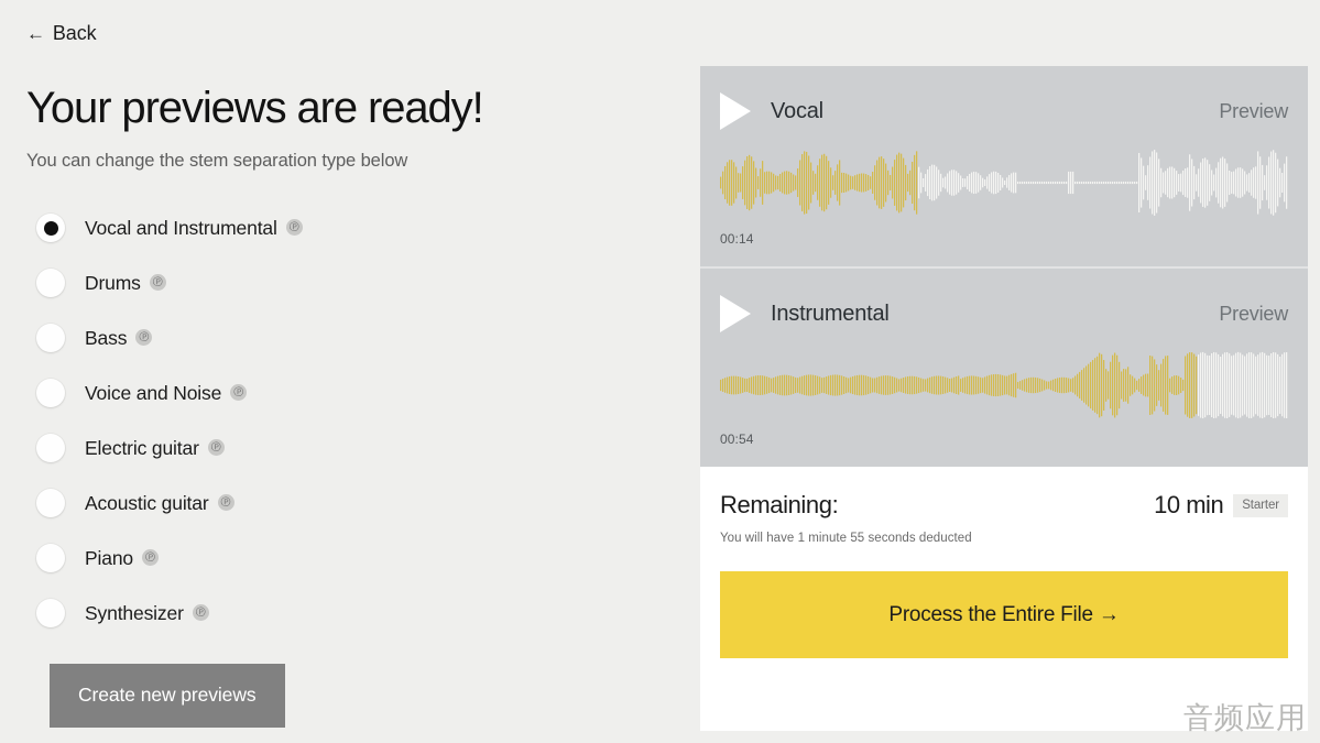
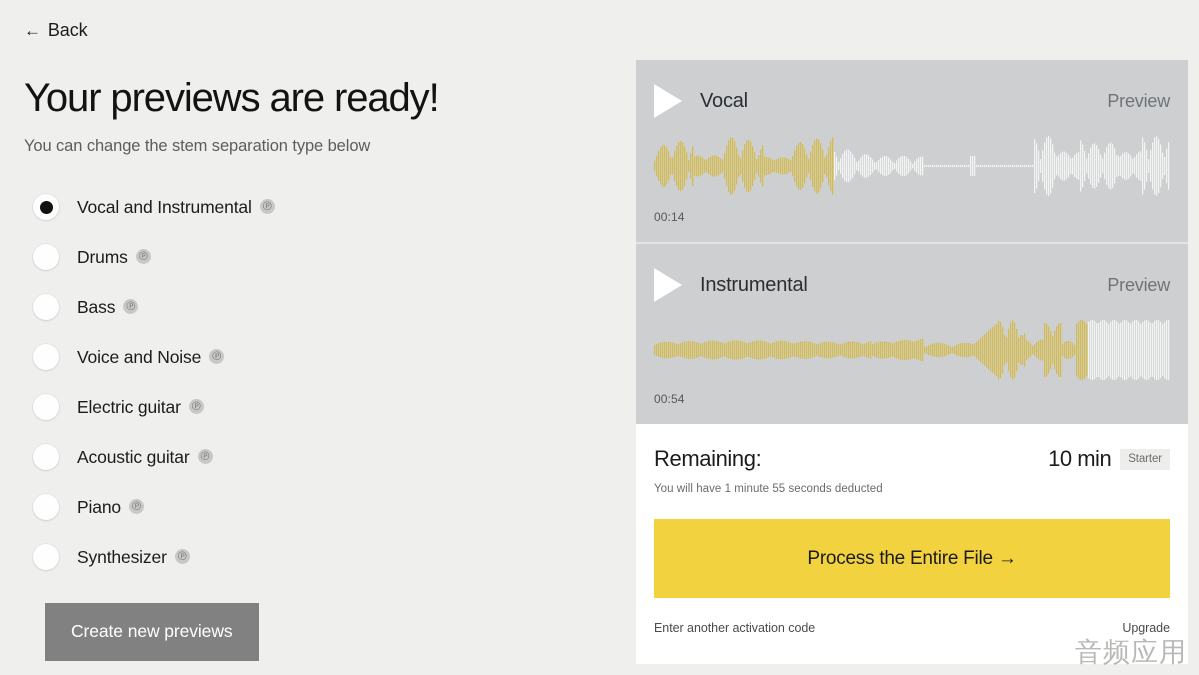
  ←
  Back
  Your previews are ready!
  You can change the stem separation type below
  Vocal and Instrumental
  Ⓟ
  Drums
  Ⓟ
  Bass
  Ⓟ
  Voice and Noise
  Ⓟ
  Electric guitar
  Ⓟ
  Acoustic guitar
  Ⓟ
  Piano
  Ⓟ
  Synthesizer
  Ⓟ
  Create new previews
  Vocal
  Preview
  00:14
  Instrumental
  Preview
  00:54
  Remaining:
  10 min
  Starter
  You will have 1 minute 55 seconds deducted
  Process the Entire File →
+ Enter another activation code
+ Upgrade
  音频应用
